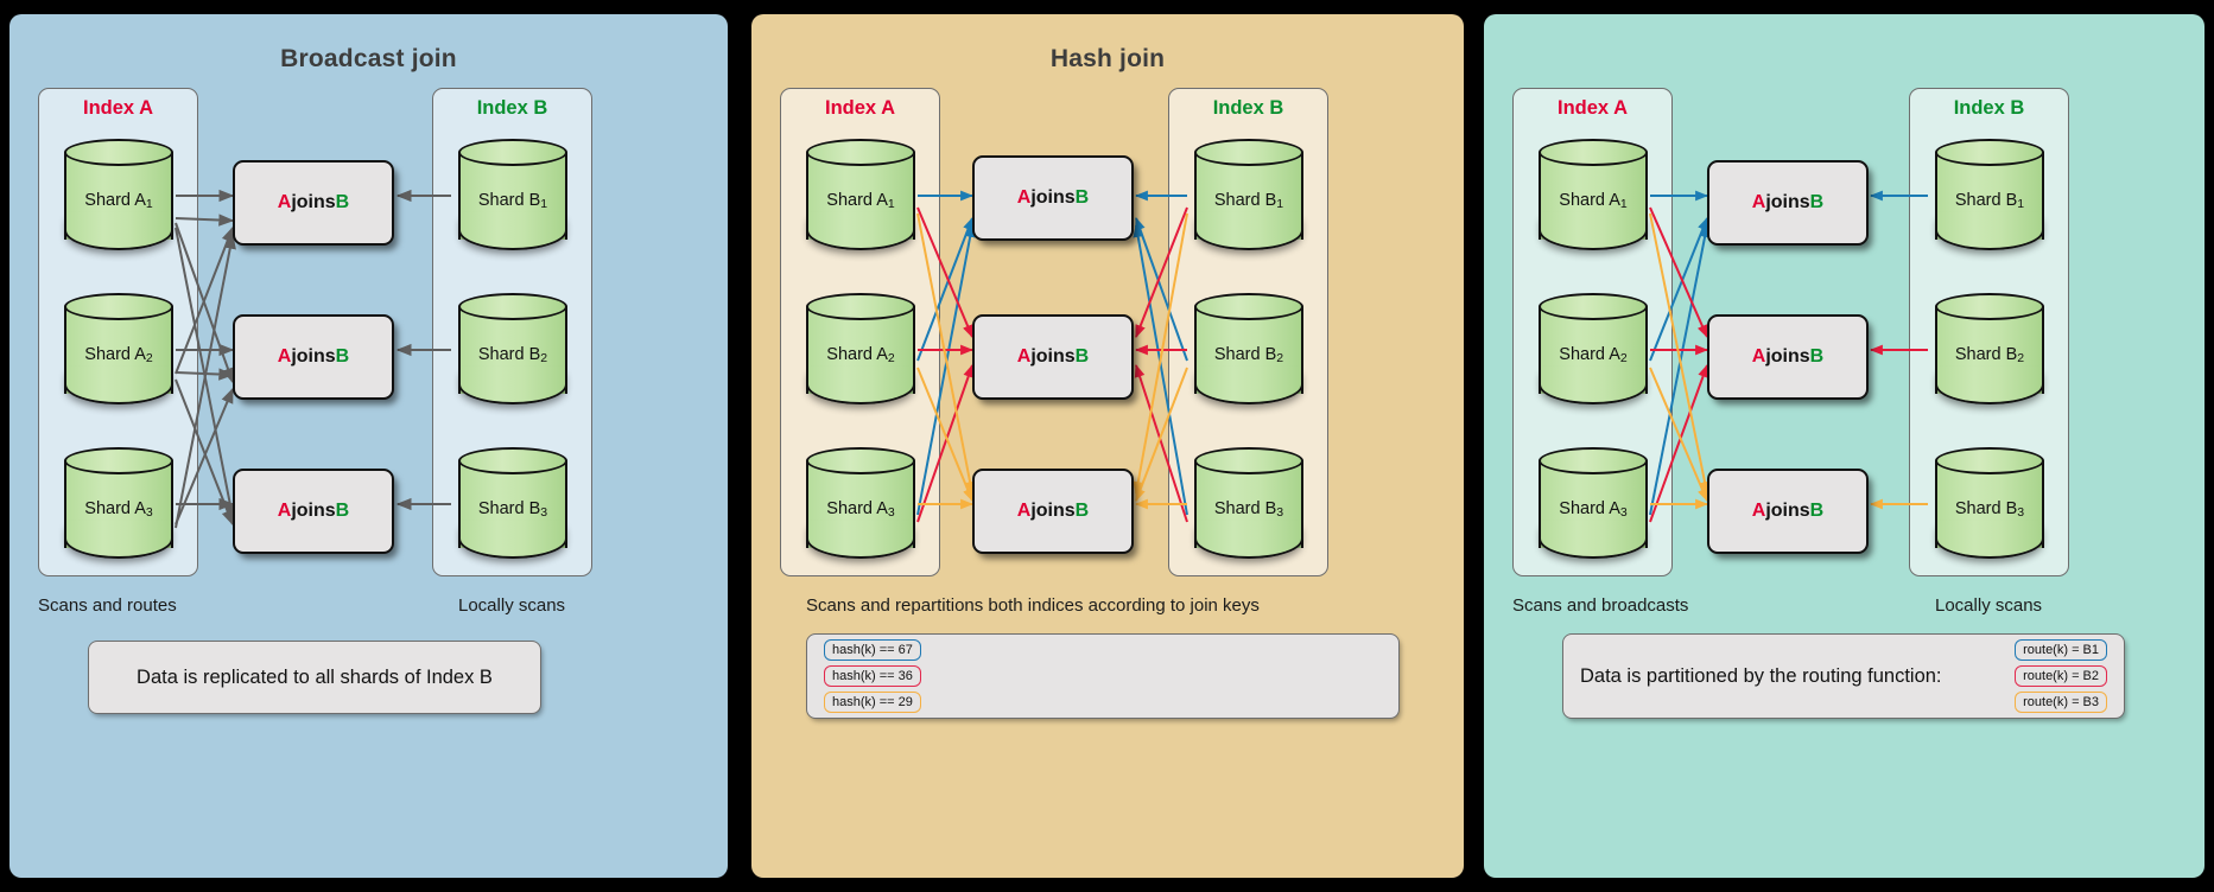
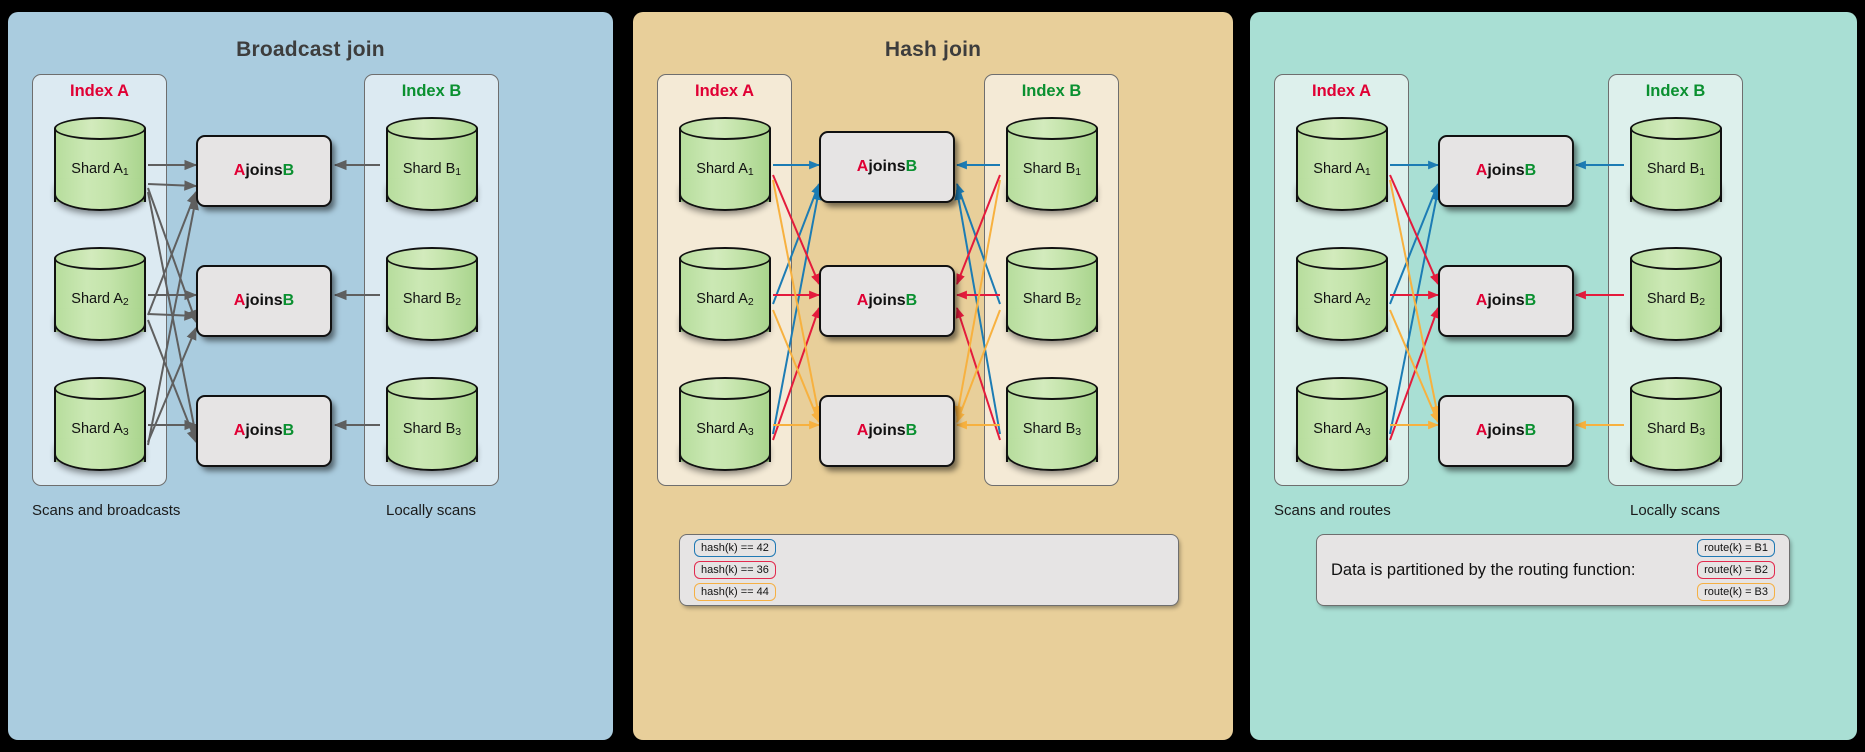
  Broadcast join
  Index A
  Index B
  Shard A
  1
  Shard A
  2
  Shard A
  3
  Shard B
  1
  Shard B
  2
  Shard B
  3
  A
  joins
  B
  A
  joins
  B
  A
  joins
  B
- Scans and routes
+ Scans and broadcasts
  Locally scans
- Data is replicated to all shards of Index B
  Hash join
  Index A
  Index B
  Shard A
  1
  Shard A
  2
  Shard A
  3
  Shard B
  1
  Shard B
  2
  Shard B
  3
  A
  joins
  B
  A
  joins
  B
  A
  joins
  B
- Scans and repartitions both indices according to join keys
- hash(k) == 67
+ hash(k) == 42
  hash(k) == 36
- hash(k) == 29
+ hash(k) == 44
  Index A
  Index B
  Shard A
  1
  Shard A
  2
  Shard A
  3
  Shard B
  1
  Shard B
  2
  Shard B
  3
  A
  joins
  B
  A
  joins
  B
  A
  joins
  B
- Scans and broadcasts
+ Scans and routes
  Locally scans
  Data is partitioned by the routing function:
  route(k) = B1
  route(k) = B2
  route(k) = B3
